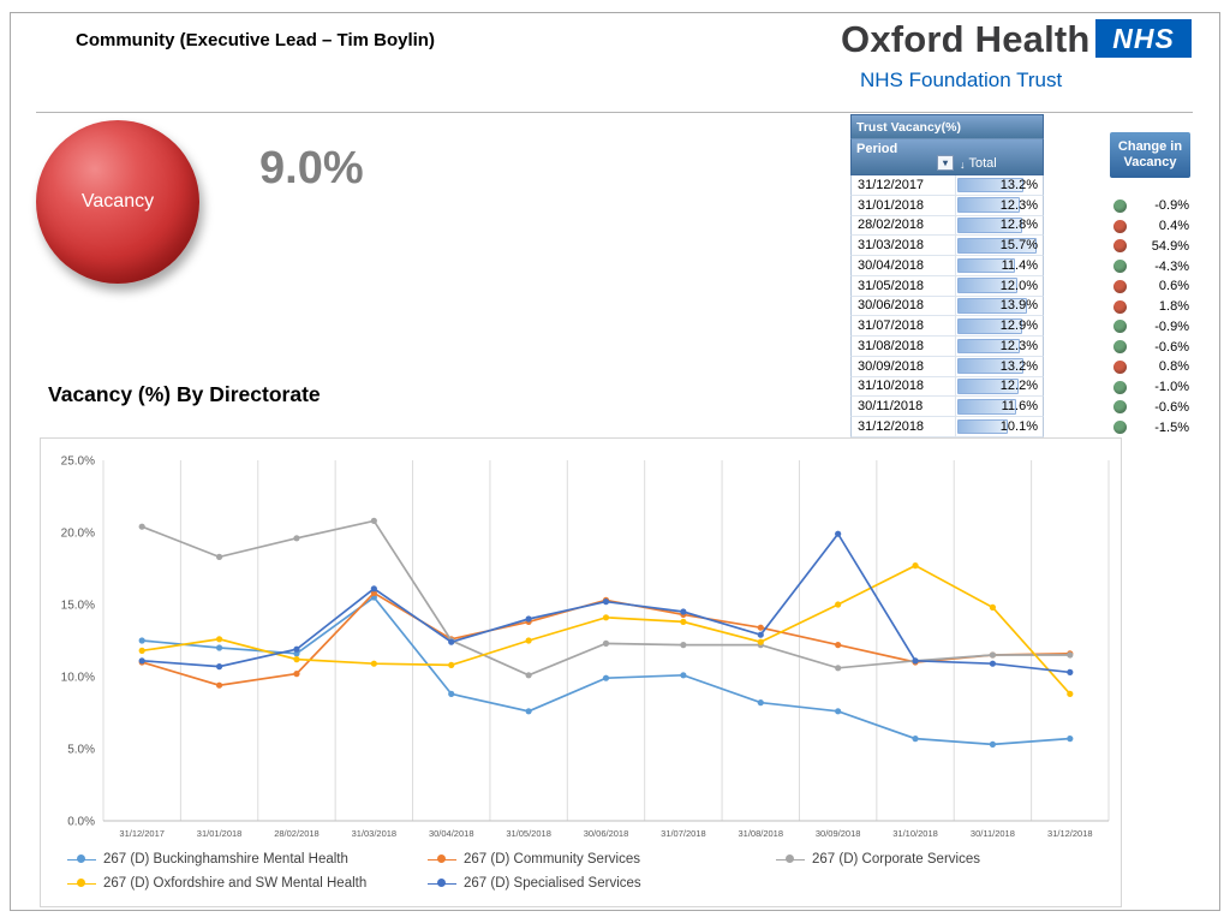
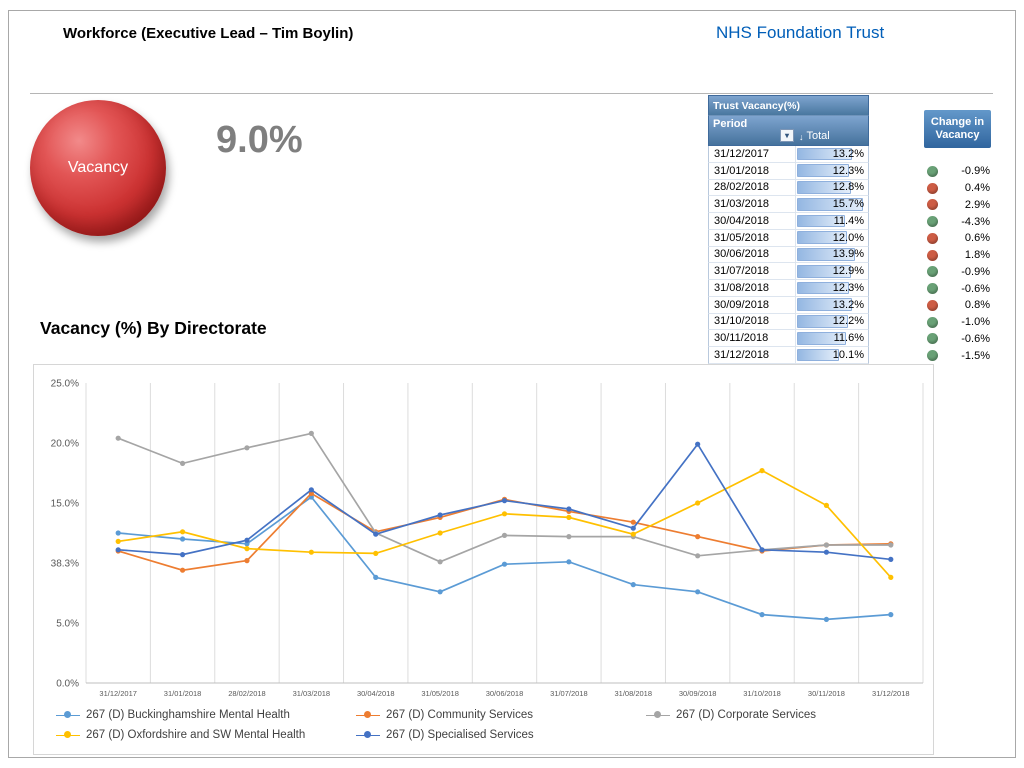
- Community (Executive Lead – Tim Boylin)
+ Workforce (Executive Lead – Tim Boylin)
- Oxford Health
- NHS
  NHS Foundation Trust
  Vacancy
  9.0%
  Trust Vacancy(%)
  Period
  ▾
  ↓
  Total
  31/12/2017
  13.2%
  31/01/2018
  12.3%
  28/02/2018
  12.8%
  31/03/2018
  15.7%
  30/04/2018
  11.4%
  31/05/2018
  12.0%
  30/06/2018
  13.9%
  31/07/2018
  12.9%
  31/08/2018
  12.3%
  30/09/2018
  13.2%
  31/10/2018
  12.2%
  30/11/2018
  11.6%
  31/12/2018
  10.1%
  Change in
  Vacancy
  -0.9%
  0.4%
- 54.9%
+ 2.9%
  -4.3%
  0.6%
  1.8%
  -0.9%
  -0.6%
  0.8%
  -1.0%
  -0.6%
  -1.5%
  Vacancy (%) By Directorate
  0.0%
  5.0%
- 10.0%
+ 38.3%
  15.0%
  20.0%
  25.0%
  31/12/2017
  31/01/2018
  28/02/2018
  31/03/2018
  30/04/2018
  31/05/2018
  30/06/2018
  31/07/2018
  31/08/2018
  30/09/2018
  31/10/2018
  30/11/2018
  31/12/2018
  267 (D) Buckinghamshire Mental Health
  267 (D) Community Services
  267 (D) Corporate Services
  267 (D) Oxfordshire and SW Mental Health
  267 (D) Specialised Services
